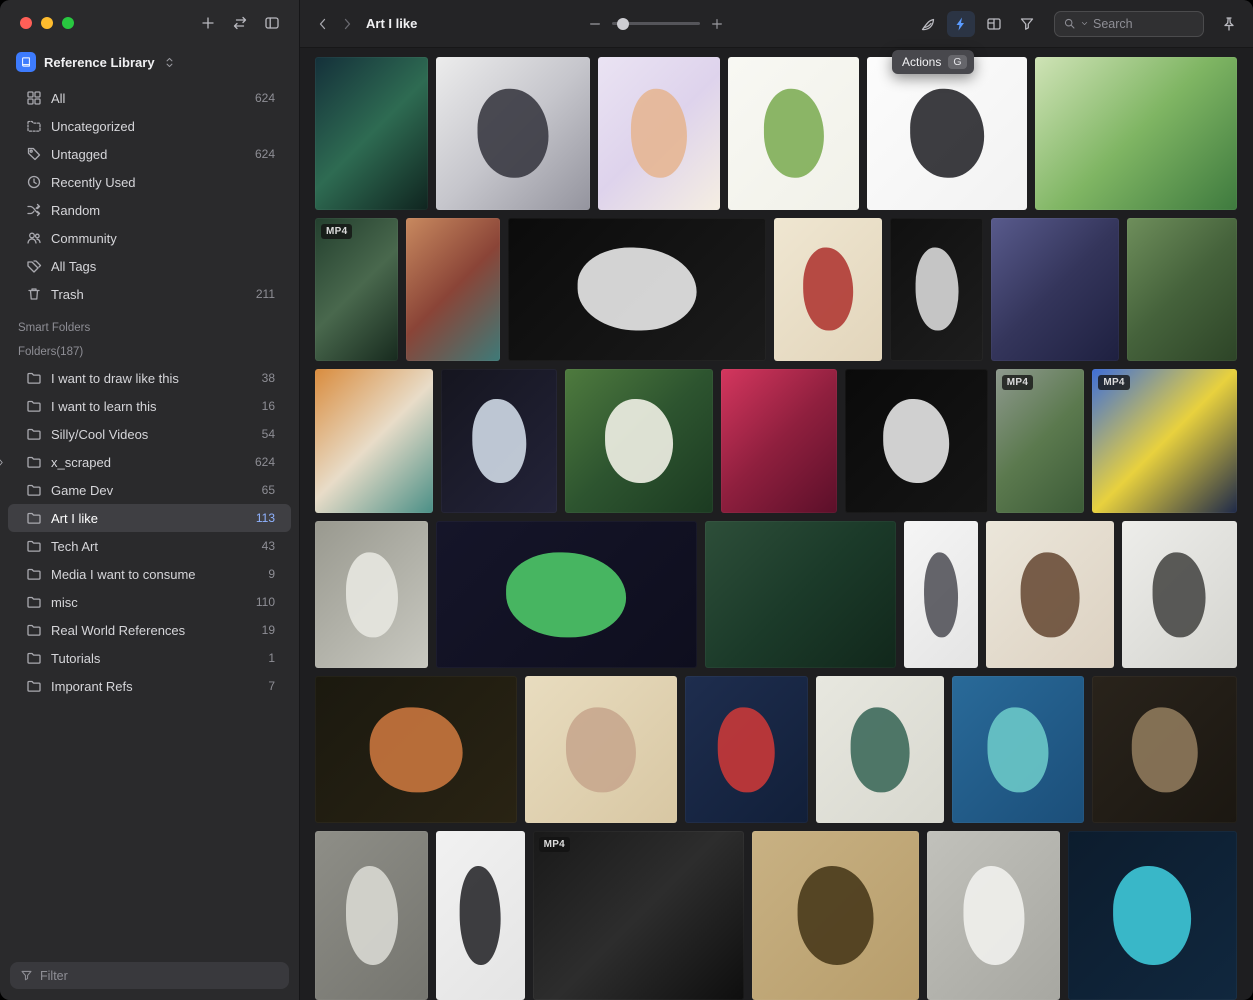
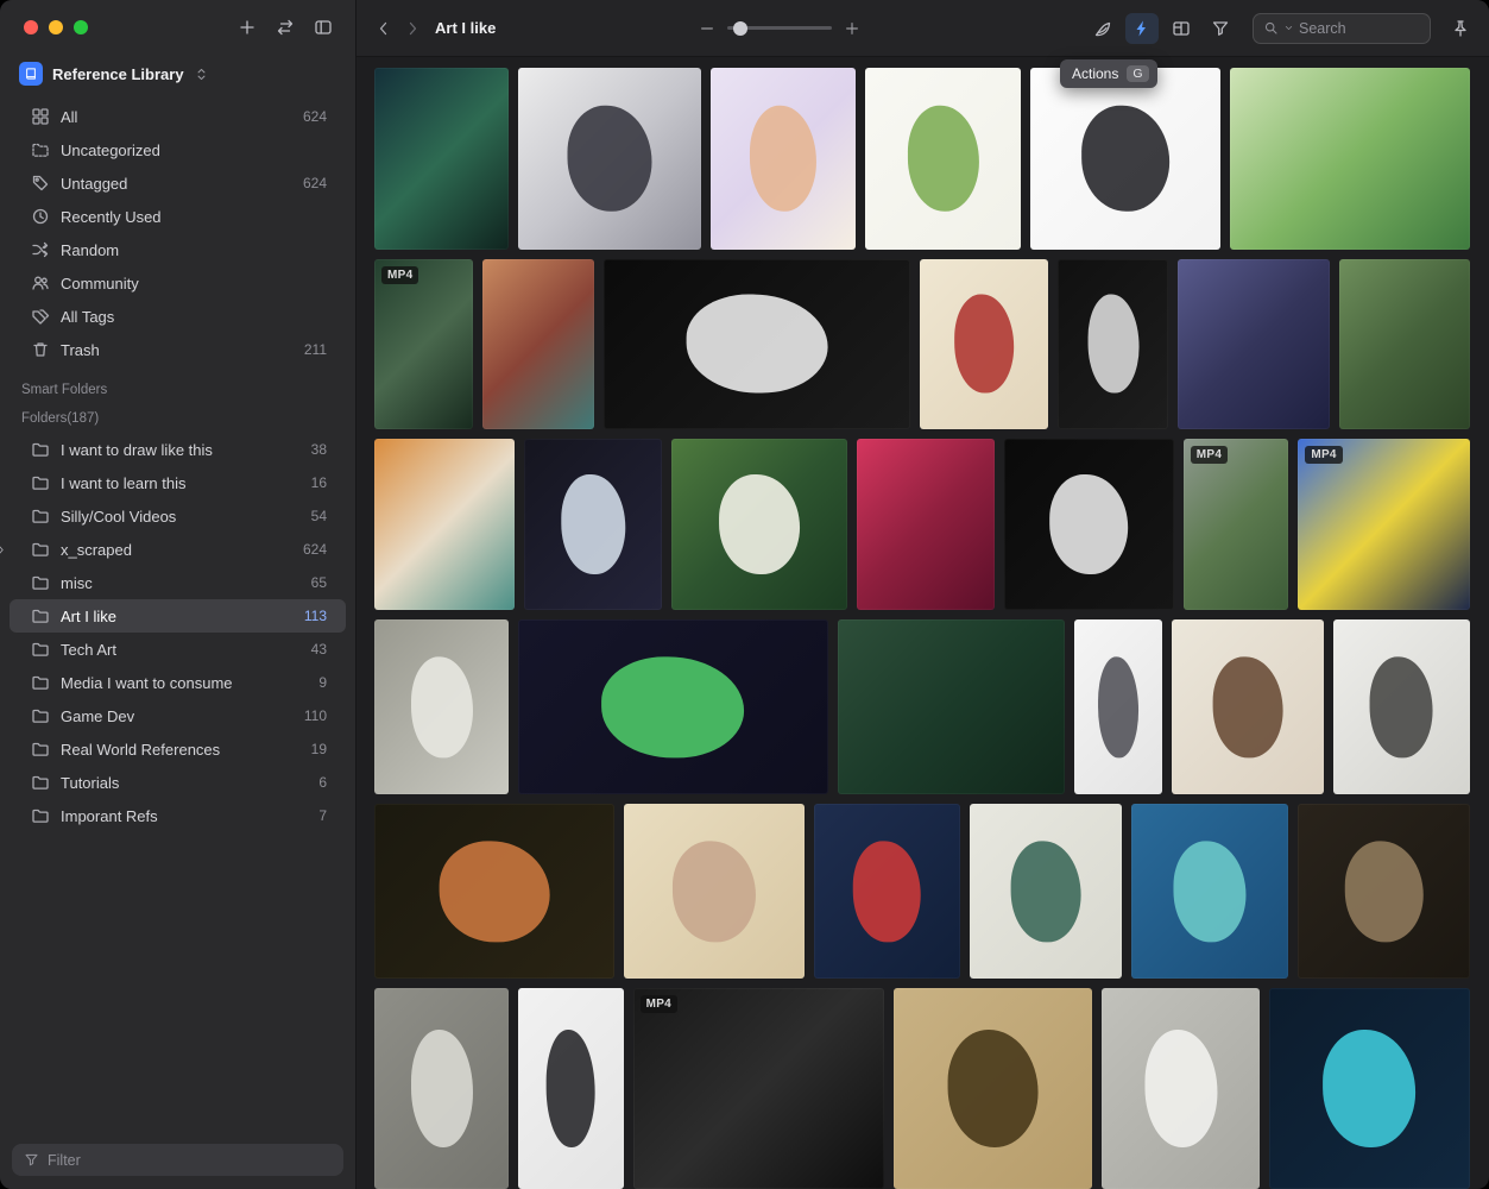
  Reference Library
  All
  624
  Uncategorized
  Untagged
  624
  Recently Used
  Random
  Community
  All Tags
  Trash
  211
  Smart Folders
  Folders(187)
  I want to draw like this
  38
  I want to learn this
  16
  Silly/Cool Videos
  54
  x_scraped
  624
- Game Dev
+ misc
  65
  Art I like
  113
  Tech Art
  43
  Media I want to consume
  9
- misc
+ Game Dev
  110
  Real World References
  19
  Tutorials
- 1
+ 6
  Imporant Refs
  7
  Filter
  Art I like
  Search
  Actions
  G
  MP4
  MP4
  MP4
  MP4
